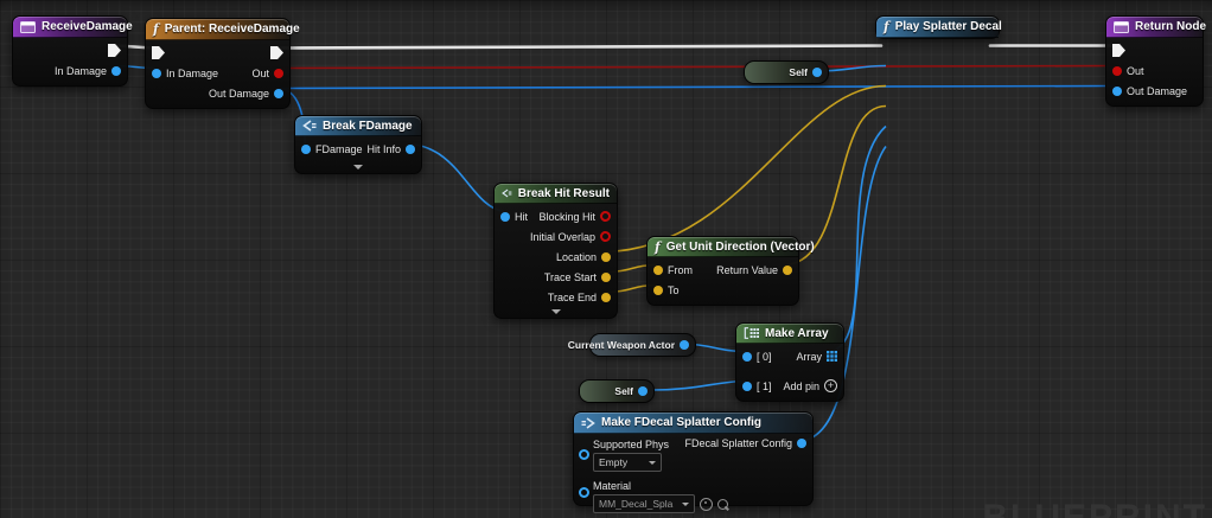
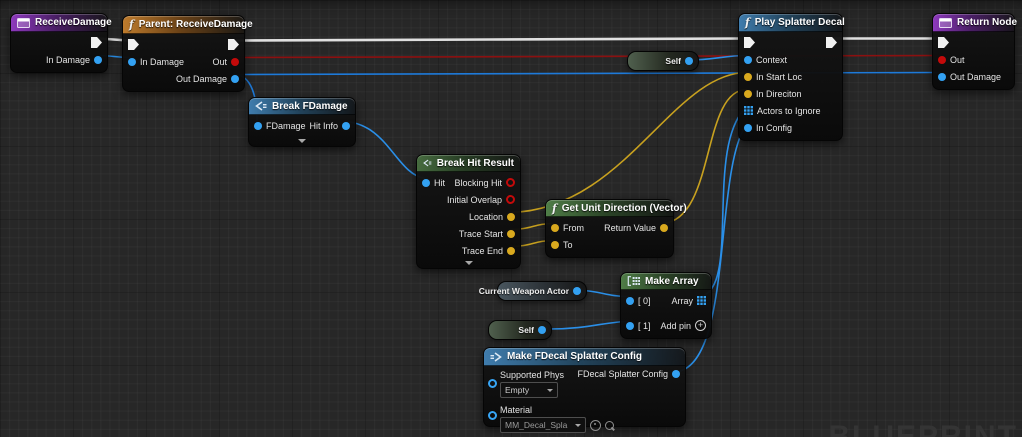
  ReceiveDamage
  In Damage
  f
  Parent: ReceiveDamage
  In Damage
  Out
  Out Damage
  Self
  Break FDamage
  FDamage
  Hit Info
  Break Hit Result
  Hit
  Blocking Hit
  Initial Overlap
  Location
  Trace Start
  Trace End
  f
  Get Unit Direction (Vector)
  From
  Return Value
  To
  Current Weapon Actor
  Self
  Make Array
  [ 0]
  Array
  [ 1]
  Add pin
  +
  Make FDecal Splatter Config
  FDecal Splatter Config
  Supported Phys
  Empty
  Material
  MM_Decal_Spla
  f
  Play Splatter Decal
+ Context
+ In Start Loc
+ In Direciton
+ Actors to Ignore
+ In Config
  Return Node
  Out
  Out Damage
